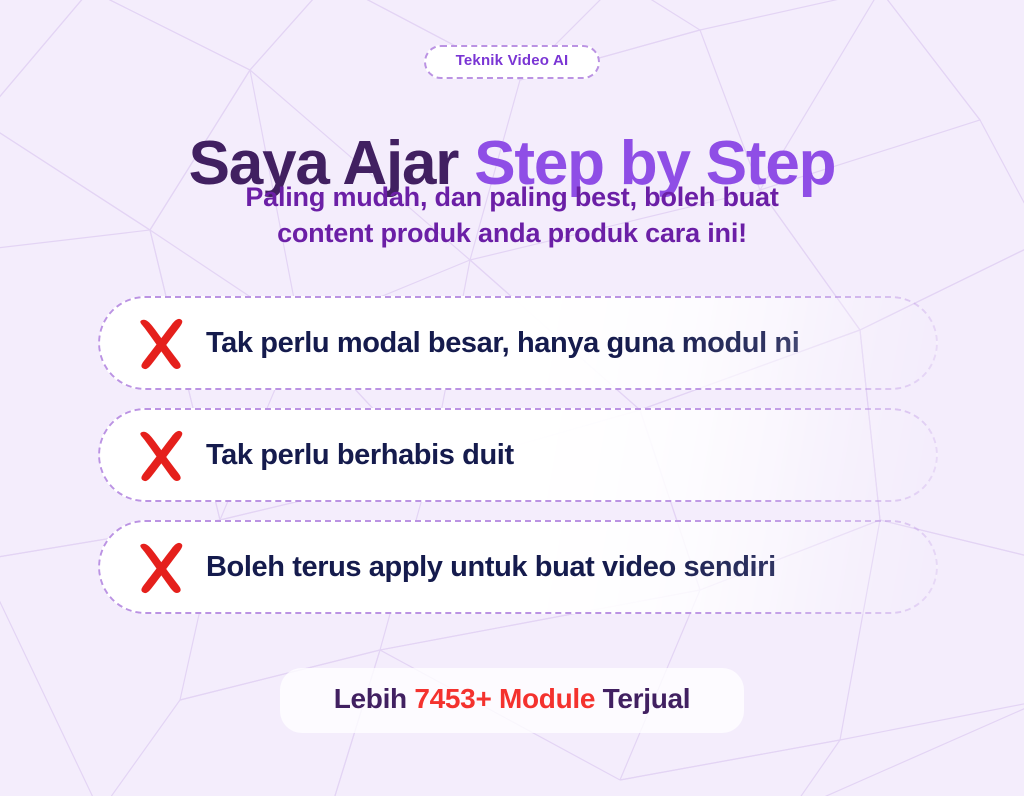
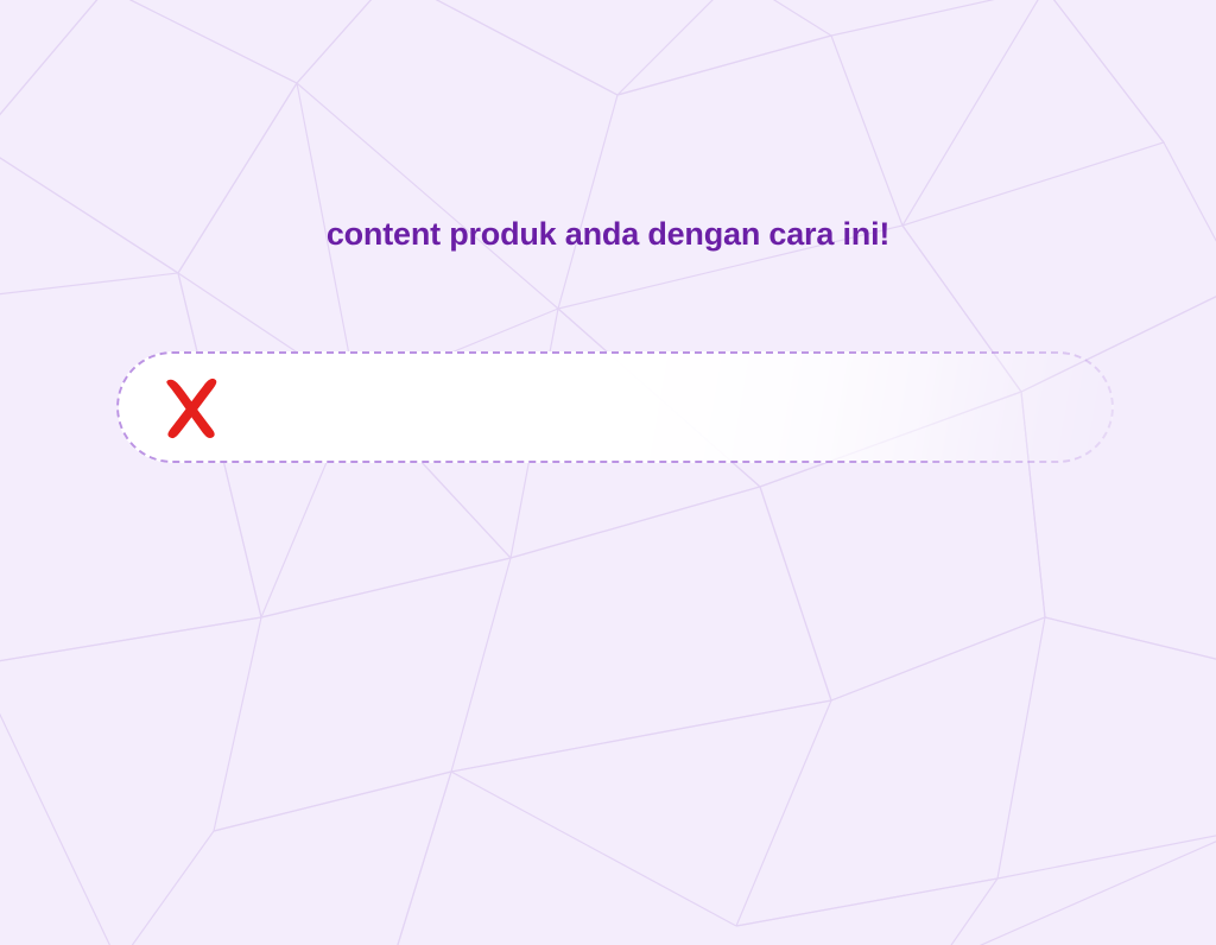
- Teknik Video AI
- Saya Ajar Step by Step
- Paling mudah, dan paling best, boleh buat
- content produk anda produk cara ini!
+ content produk anda dengan cara ini!
- Tak perlu modal besar, hanya guna modul ni
- Tak perlu berhabis duit
- Boleh terus apply untuk buat video sendiri
- Lebih 7453+ Module Terjual
